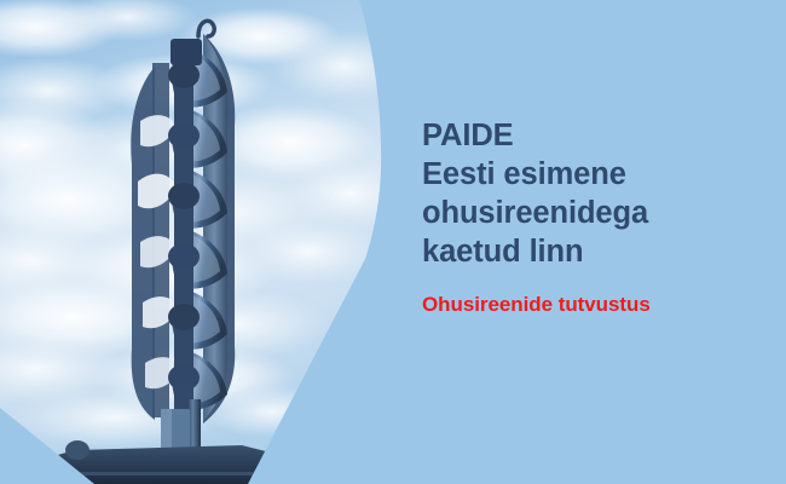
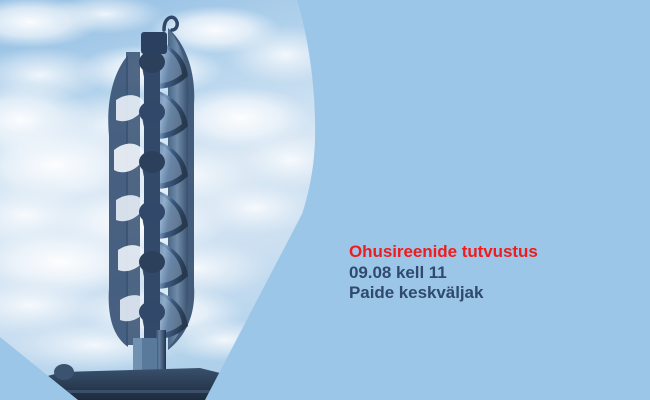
- PAIDE
- Eesti esimene
- ohusireenidega
- kaetud linn
  Ohusireenide tutvustus
+ 09.08 kell 11
+ Paide keskväljak
